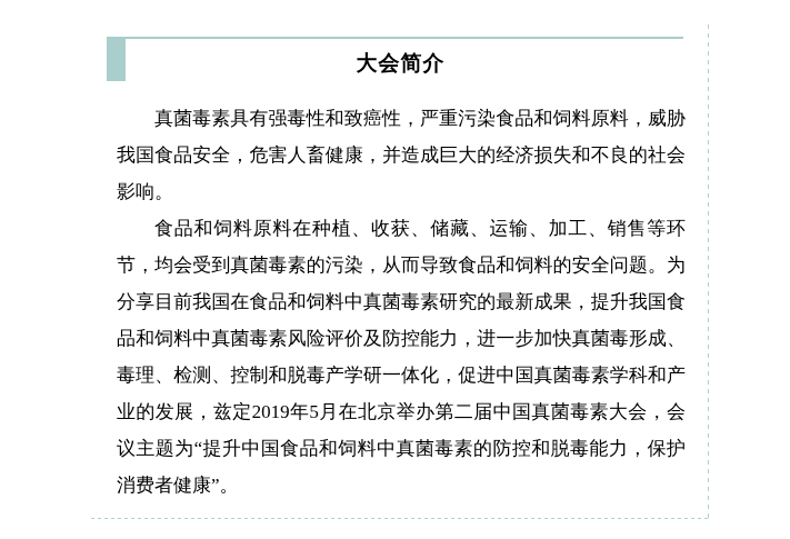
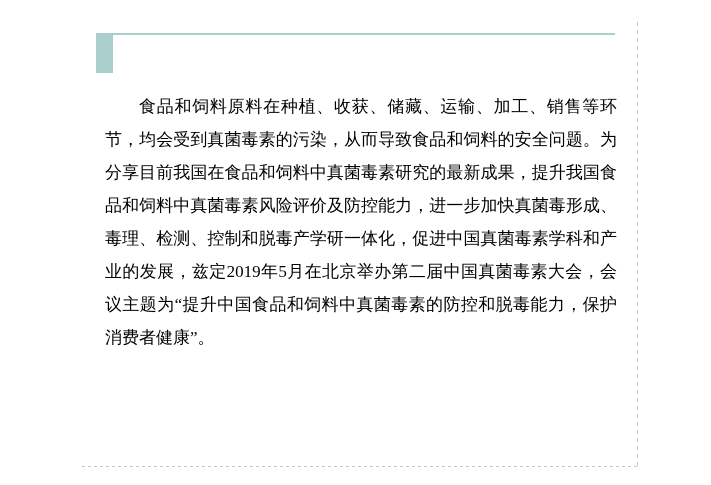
- 大会简介
- 真菌毒素具有强毒性和致癌性，严重污染食品和饲料原料，威胁我国食品安全，危害人畜健康，并造成巨大的经济损失和不良的社会影响。
  食品和饲料原料在种植、收获、储藏、运输、加工、销售等环节，均会受到真菌毒素的污染，从而导致食品和饲料的安全问题。为分享目前我国在食品和饲料中真菌毒素研究的最新成果，提升我国食品和饲料中真菌毒素风险评价及防控能力，进一步加快真菌毒形成、毒理、检测、控制和脱毒产学研一体化，促进中国真菌毒素学科和产业的发展，兹定2019年5月在北京举办第二届中国真菌毒素大会，会议主题为“提升中国食品和饲料中真菌毒素的防控和脱毒能力，保护消费者健康”。
